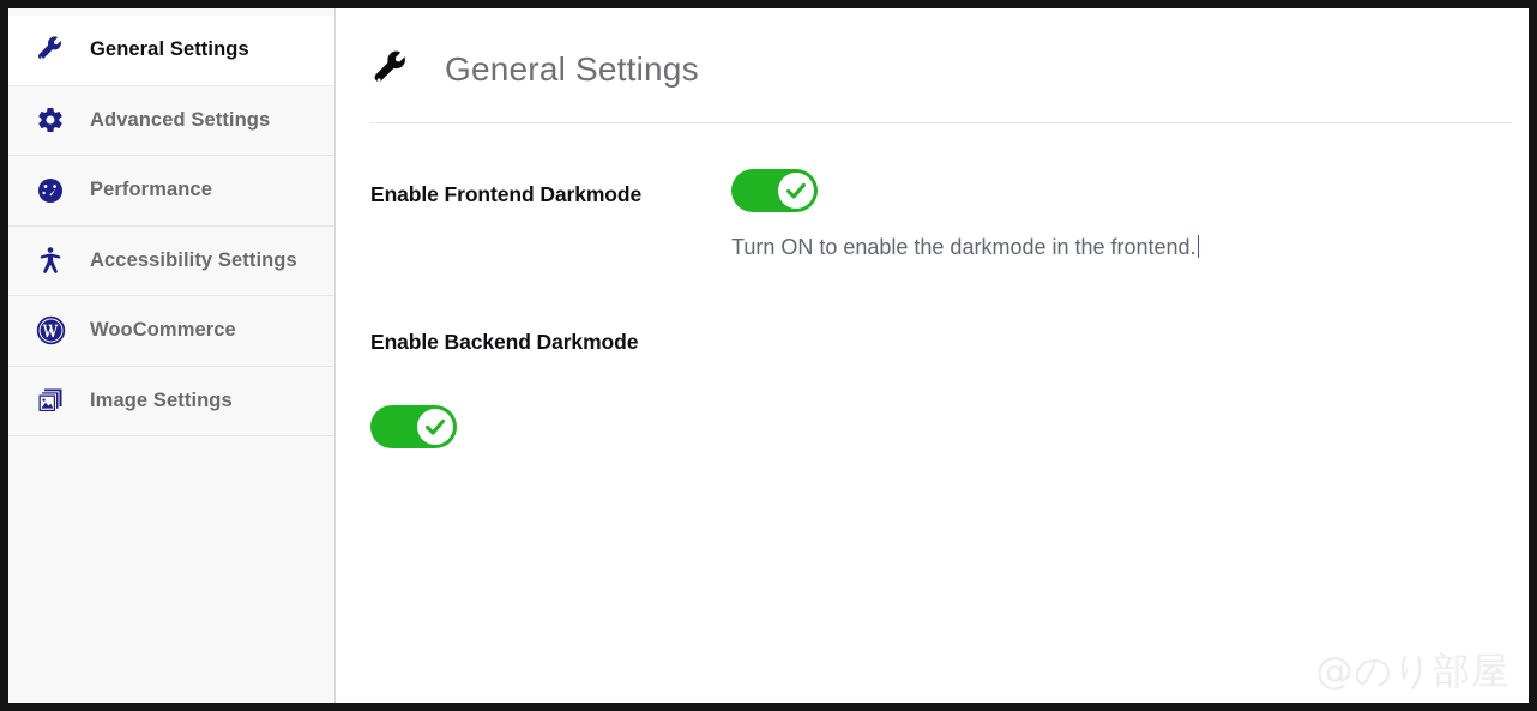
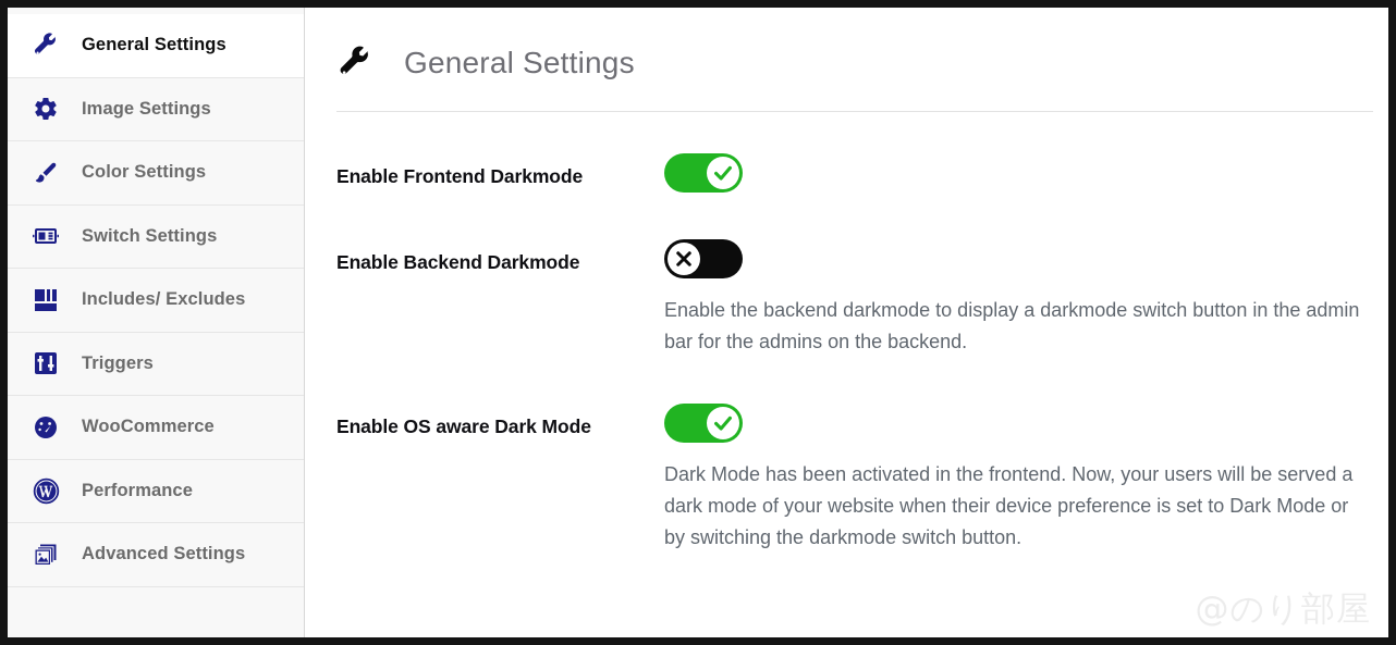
  General Settings
- Advanced Settings
+ Image Settings
+ Color Settings
+ Switch Settings
+ Includes/ Excludes
+ Triggers
- Performance
+ WooCommerce
- Accessibility Settings
- WooCommerce
+ Performance
- Image Settings
+ Advanced Settings
  General Settings
  Enable Frontend Darkmode
- Turn ON to enable the darkmode in the frontend.
  Enable Backend Darkmode
+ Enable the backend darkmode to display a darkmode switch button in the admin bar for the admins on the backend.
+ Enable OS aware Dark Mode
+ Dark Mode has been activated in the frontend. Now, your users will be served a dark mode of your website when their device preference is set to Dark Mode or by switching the darkmode switch button.
